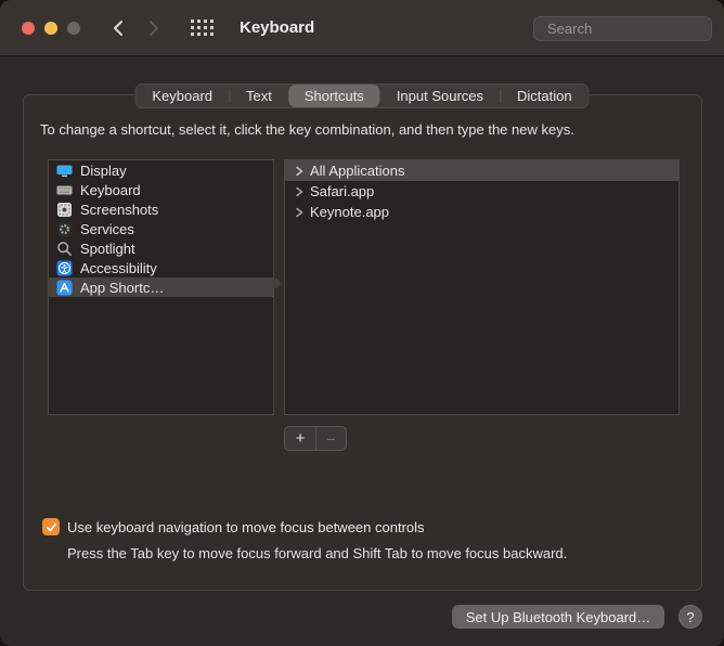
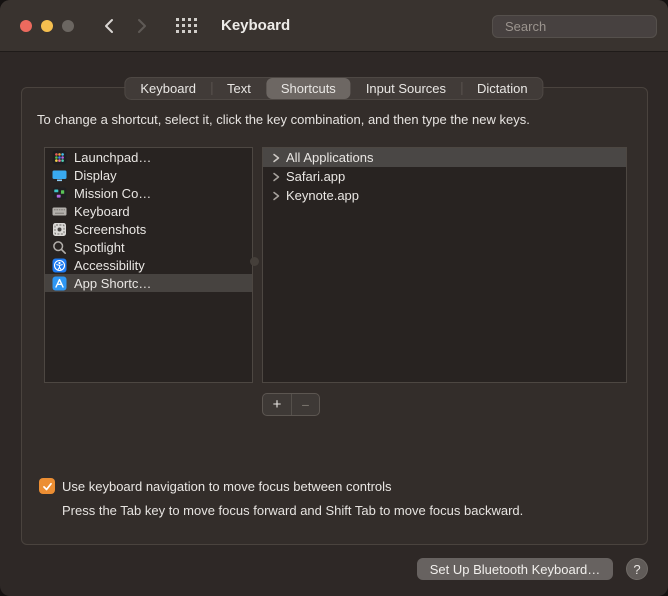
  Keyboard
  Search
  Keyboard
  Text
  Shortcuts
  Input Sources
  Dictation
  To change a shortcut, select it, click the key combination, and then type the new keys.
+ Launchpad…
  Display
+ Mission Co…
  Keyboard
  Screenshots
- Services
  Spotlight
  Accessibility
  App Shortc…
  All Applications
  Safari.app
  Keynote.app
  +
  −
  Use keyboard navigation to move focus between controls
  Press the Tab key to move focus forward and Shift Tab to move focus backward.
  Set Up Bluetooth Keyboard…
  ?
